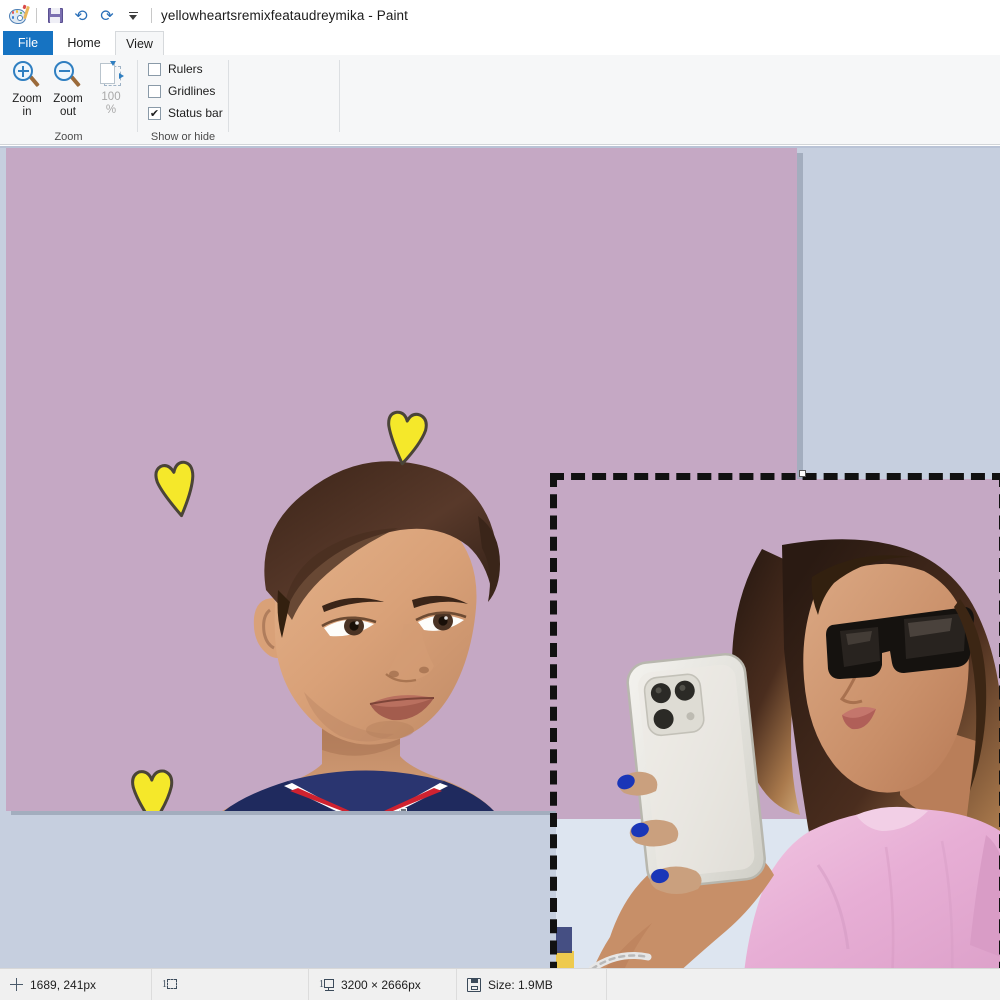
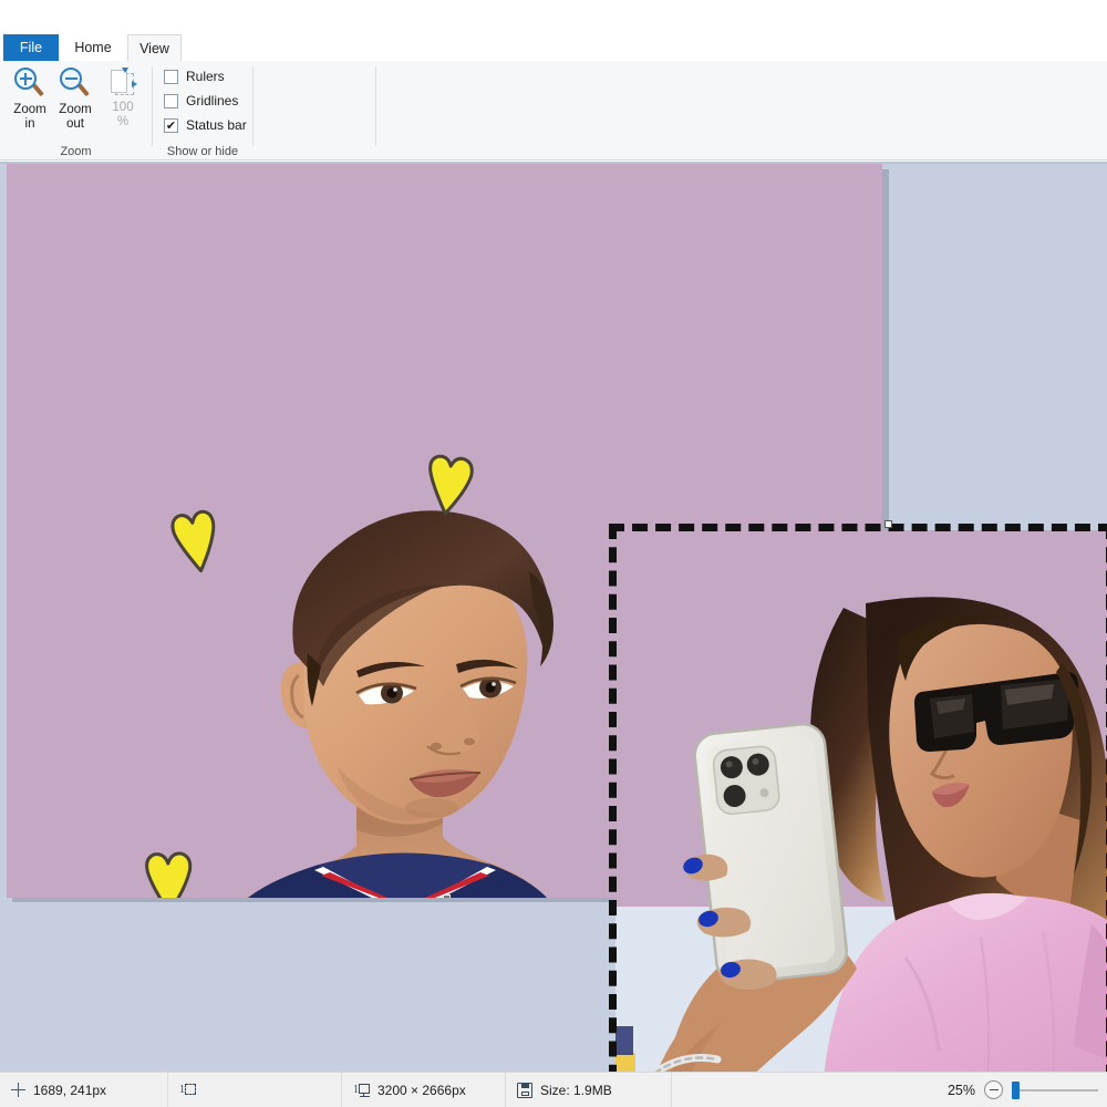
- ⟲
- ⟳
- yellowheartsremixfeataudreymika - Paint
  File
  Home
  View
  Zoom
  in
  Zoom
  out
  100
  %
  Zoom
  Rulers
  Gridlines
  ✔
  Status bar
  Show or hide
  1689, 241px
  1
  1
  3200 × 2666px
  Size: 1.9MB
+ 25%
